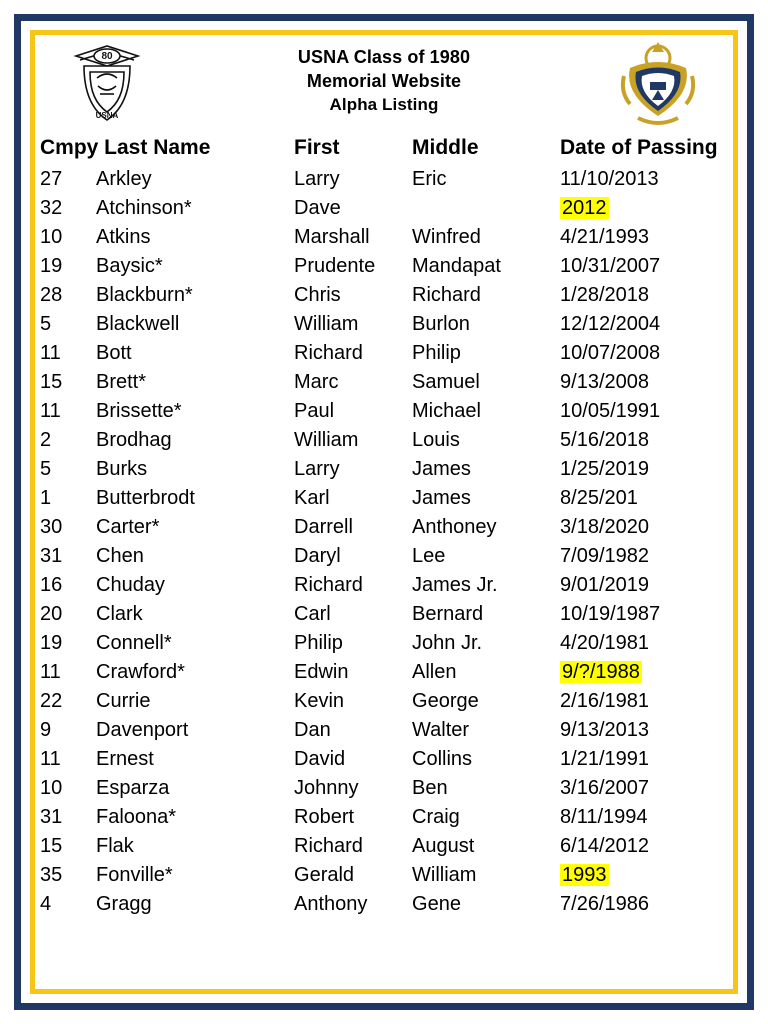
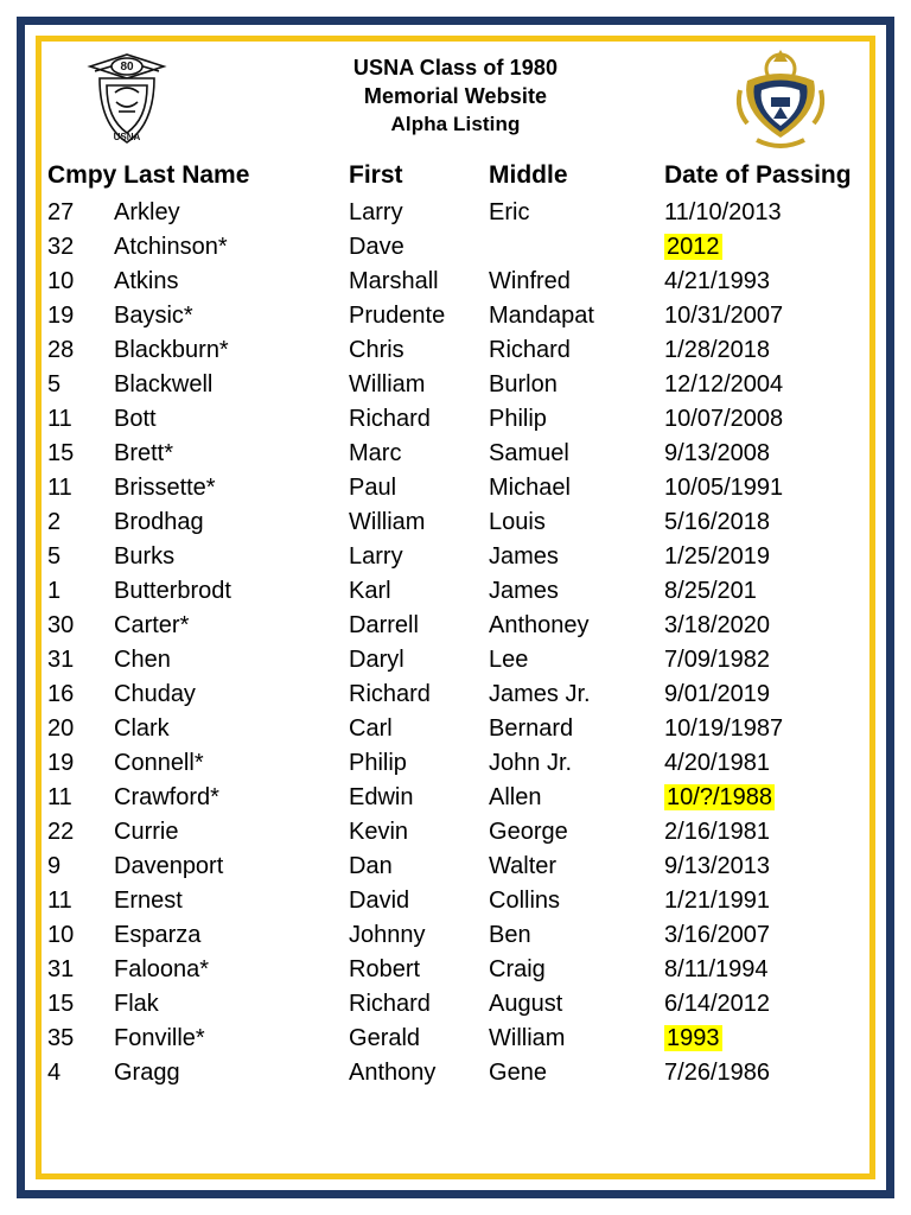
  80
  USNA
  USNA Class of 1980
  Memorial Website
  Alpha Listing
  Cmpy Last Name	First	Middle	Date of Passing
  27	Arkley	Larry	Eric	11/10/2013
  32	Atchinson*	Dave		2012
  10	Atkins	Marshall	Winfred	4/21/1993
  19	Baysic*	Prudente	Mandapat	10/31/2007
  28	Blackburn*	Chris	Richard	1/28/2018
  5	Blackwell	William	Burlon	12/12/2004
  11	Bott	Richard	Philip	10/07/2008
  15	Brett*	Marc	Samuel	9/13/2008
  11	Brissette*	Paul	Michael	10/05/1991
  2	Brodhag	William	Louis	5/16/2018
  5	Burks	Larry	James	1/25/2019
  1	Butterbrodt	Karl	James	8/25/201
  30	Carter*	Darrell	Anthoney	3/18/2020
  31	Chen	Daryl	Lee	7/09/1982
  16	Chuday	Richard	James Jr.	9/01/2019
  20	Clark	Carl	Bernard	10/19/1987
  19	Connell*	Philip	John Jr.	4/20/1981
- 11	Crawford*	Edwin	Allen	9/?/1988
+ 11	Crawford*	Edwin	Allen	10/?/1988
  22	Currie	Kevin	George	2/16/1981
  9	Davenport	Dan	Walter	9/13/2013
  11	Ernest	David	Collins	1/21/1991
  10	Esparza	Johnny	Ben	3/16/2007
  31	Faloona*	Robert	Craig	8/11/1994
  15	Flak	Richard	August	6/14/2012
  35	Fonville*	Gerald	William	1993
  4	Gragg	Anthony	Gene	7/26/1986
